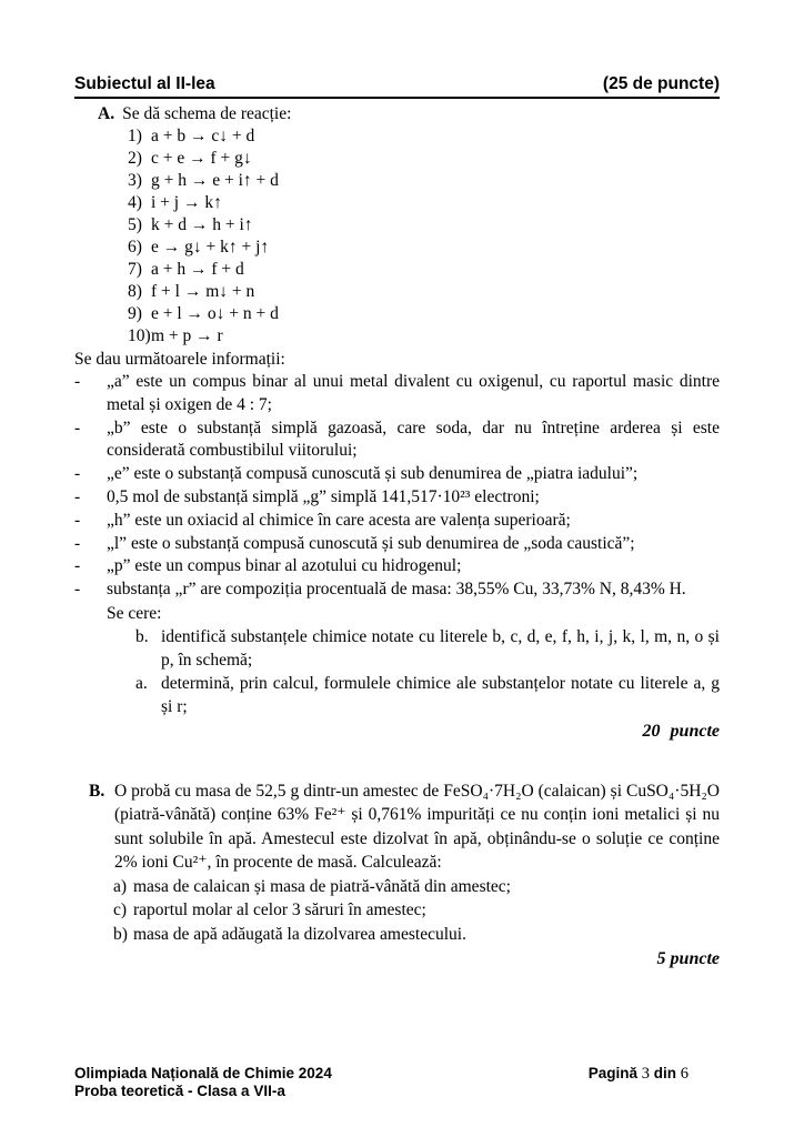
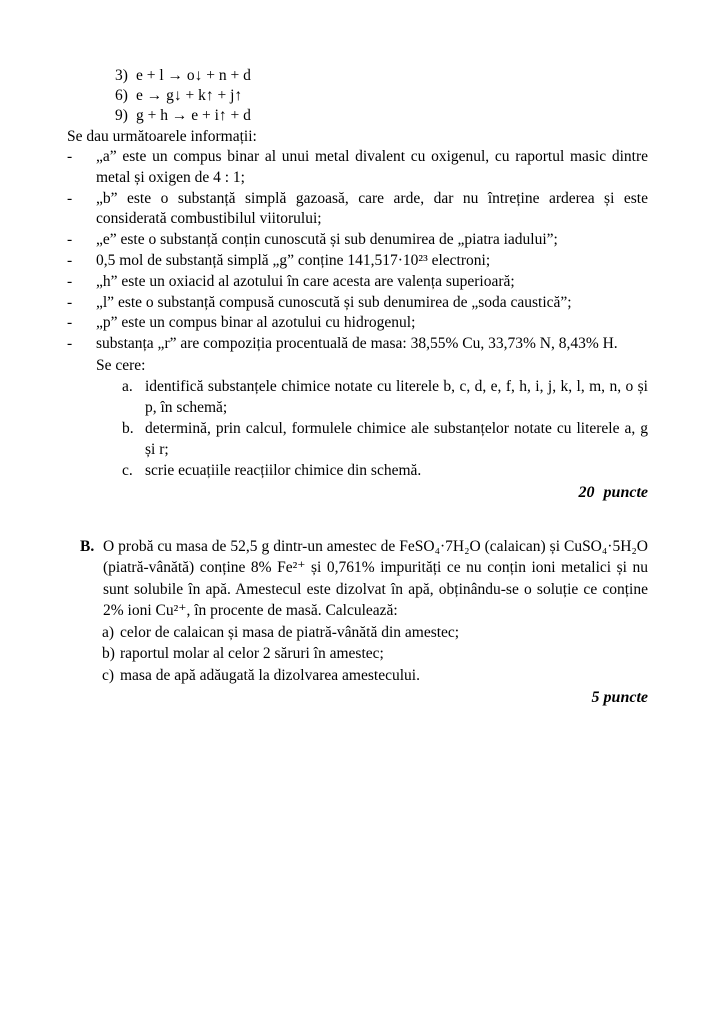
- Subiectul al II-lea
- (25 de puncte)
- A. Se dă schema de reacție:
- 1)
- a + b → c↓ + d
- 2)
- c + e → f + g↓
  3)
- g + h → e + i↑ + d
+ e + l → o↓ + n + d
- 4)
- i + j → k↑
- 5)
- k + d → h + i↑
  6)
  e → g↓ + k↑ + j↑
- 7)
- a + h → f + d
- 8)
- f + l → m↓ + n
  9)
- e + l → o↓ + n + d
+ g + h → e + i↑ + d
- 10)
- m + p → r
  Se dau următoarele informații:
  -
- „a” este un compus binar al unui metal divalent cu oxigenul, cu raportul masic dintre metal și oxigen de 4 : 7;
+ „a” este un compus binar al unui metal divalent cu oxigenul, cu raportul masic dintre metal și oxigen de 4 : 1;
  -
- „b” este o substanță simplă gazoasă, care soda, dar nu întreține arderea și este considerată combustibilul viitorului;
+ „b” este o substanță simplă gazoasă, care arde, dar nu întreține arderea și este considerată combustibilul viitorului;
  -
- „e” este o substanță compusă cunoscută și sub denumirea de „piatra iadului”;
+ „e” este o substanță conțin cunoscută și sub denumirea de „piatra iadului”;
  -
- 0,5 mol de substanță simplă „g” simplă 141,517·10²³ electroni;
+ 0,5 mol de substanță simplă „g” conține 141,517·10²³ electroni;
  -
- „h” este un oxiacid al chimice în care acesta are valența superioară;
+ „h” este un oxiacid al azotului în care acesta are valența superioară;
  -
  „l” este o substanță compusă cunoscută și sub denumirea de „soda caustică”;
  -
  „p” este un compus binar al azotului cu hidrogenul;
  -
  substanța „r” are compoziția procentuală de masa: 38,55% Cu, 33,73% N, 8,43% H.
  Se cere:
- b.
+ a.
  identifică substanțele chimice notate cu literele b, c, d, e, f, h, i, j, k, l, m, n, o și p, în schemă;
- a.
+ b.
  determină, prin calcul, formulele chimice ale substanțelor notate cu literele a, g și r;
+ c.
+ scrie ecuațiile reacțiilor chimice din schemă.
  20 puncte
  B.
- O probă cu masa de 52,5 g dintr-un amestec de FeSO₄·7H₂O (calaican) și CuSO₄·5H₂O (piatră-vânătă) conține 63% Fe²⁺ și 0,761% impurități ce nu conțin ioni metalici și nu sunt solubile în apă. Amestecul este dizolvat în apă, obținându-se o soluție ce conține 2% ioni Cu²⁺, în procente de masă. Calculează:
+ O probă cu masa de 52,5 g dintr-un amestec de FeSO₄·7H₂O (calaican) și CuSO₄·5H₂O (piatră-vânătă) conține 8% Fe²⁺ și 0,761% impurități ce nu conțin ioni metalici și nu sunt solubile în apă. Amestecul este dizolvat în apă, obținându-se o soluție ce conține 2% ioni Cu²⁺, în procente de masă. Calculează:
  a)
- masa de calaican și masa de piatră-vânătă din amestec;
+ celor de calaican și masa de piatră-vânătă din amestec;
- c)
+ b)
- raportul molar al celor 3 săruri în amestec;
+ raportul molar al celor 2 săruri în amestec;
- b)
+ c)
  masa de apă adăugată la dizolvarea amestecului.
  5 puncte
- Olimpiada Națională de Chimie 2024
- Proba teoretică - Clasa a VII-a
- Pagină 3 din 6
